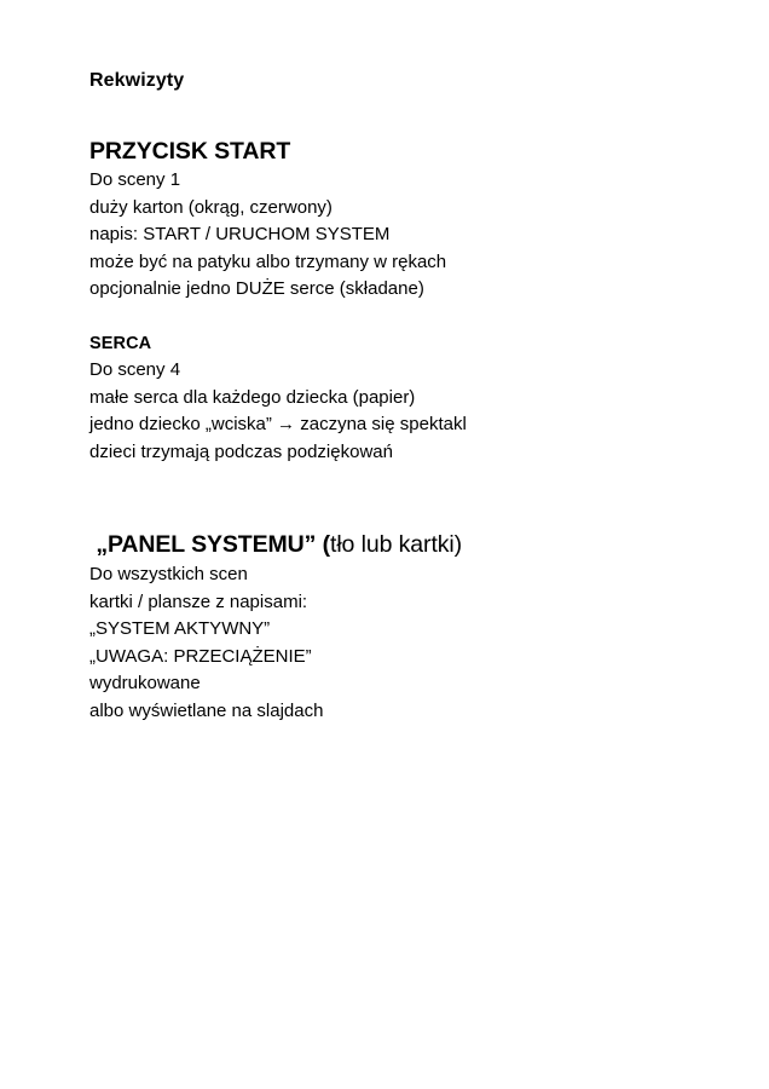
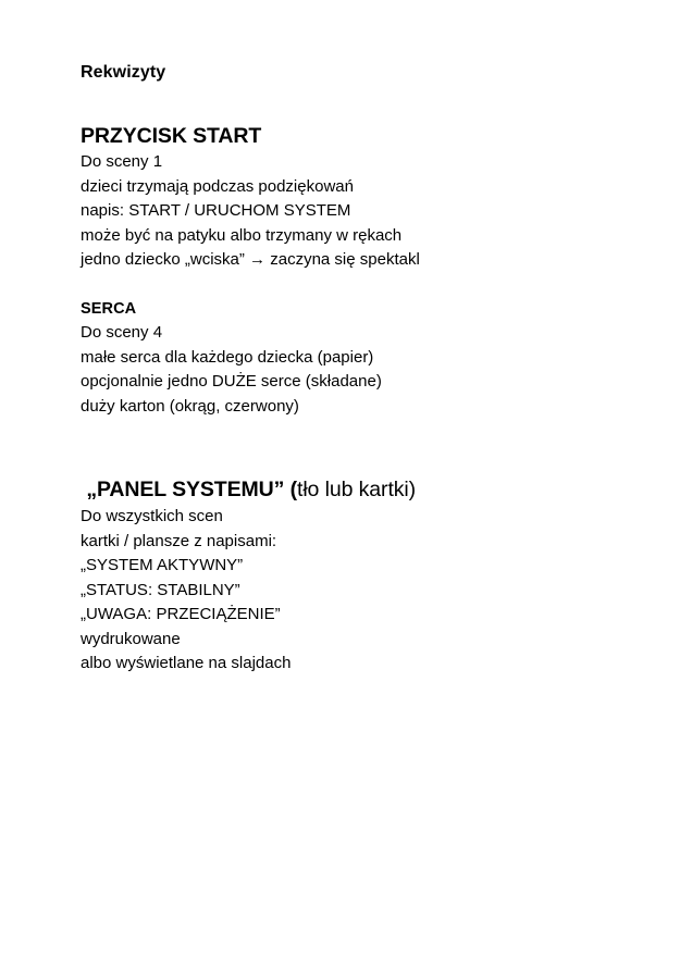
  Rekwizyty
  PRZYCISK START
  Do sceny 1
- duży karton (okrąg, czerwony)
+ dzieci trzymają podczas podziękowań
  napis: START / URUCHOM SYSTEM
  może być na patyku albo trzymany w rękach
- opcjonalnie jedno DUŻE serce (składane)
+ jedno dziecko „wciska” → zaczyna się spektakl
  SERCA
  Do sceny 4
  małe serca dla każdego dziecka (papier)
- jedno dziecko „wciska” → zaczyna się spektakl
+ opcjonalnie jedno DUŻE serce (składane)
- dzieci trzymają podczas podziękowań
+ duży karton (okrąg, czerwony)
  „PANEL SYSTEMU” (tło lub kartki)
  Do wszystkich scen
  kartki / plansze z napisami:
  „SYSTEM AKTYWNY”
+ „STATUS: STABILNY”
  „UWAGA: PRZECIĄŻENIE”
  wydrukowane
  albo wyświetlane na slajdach
